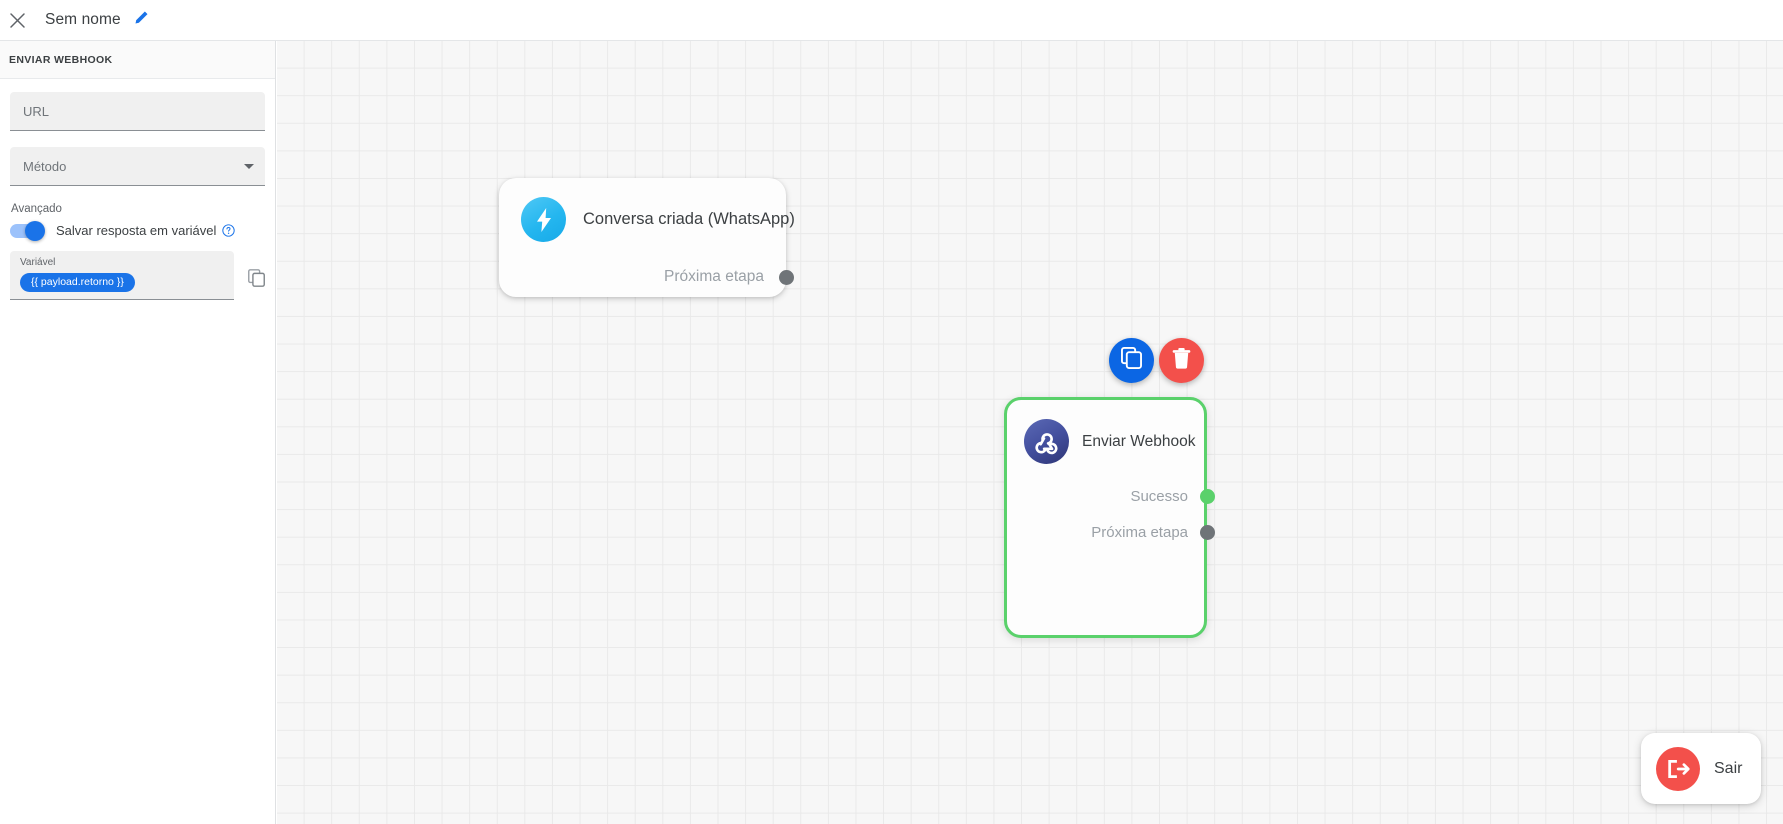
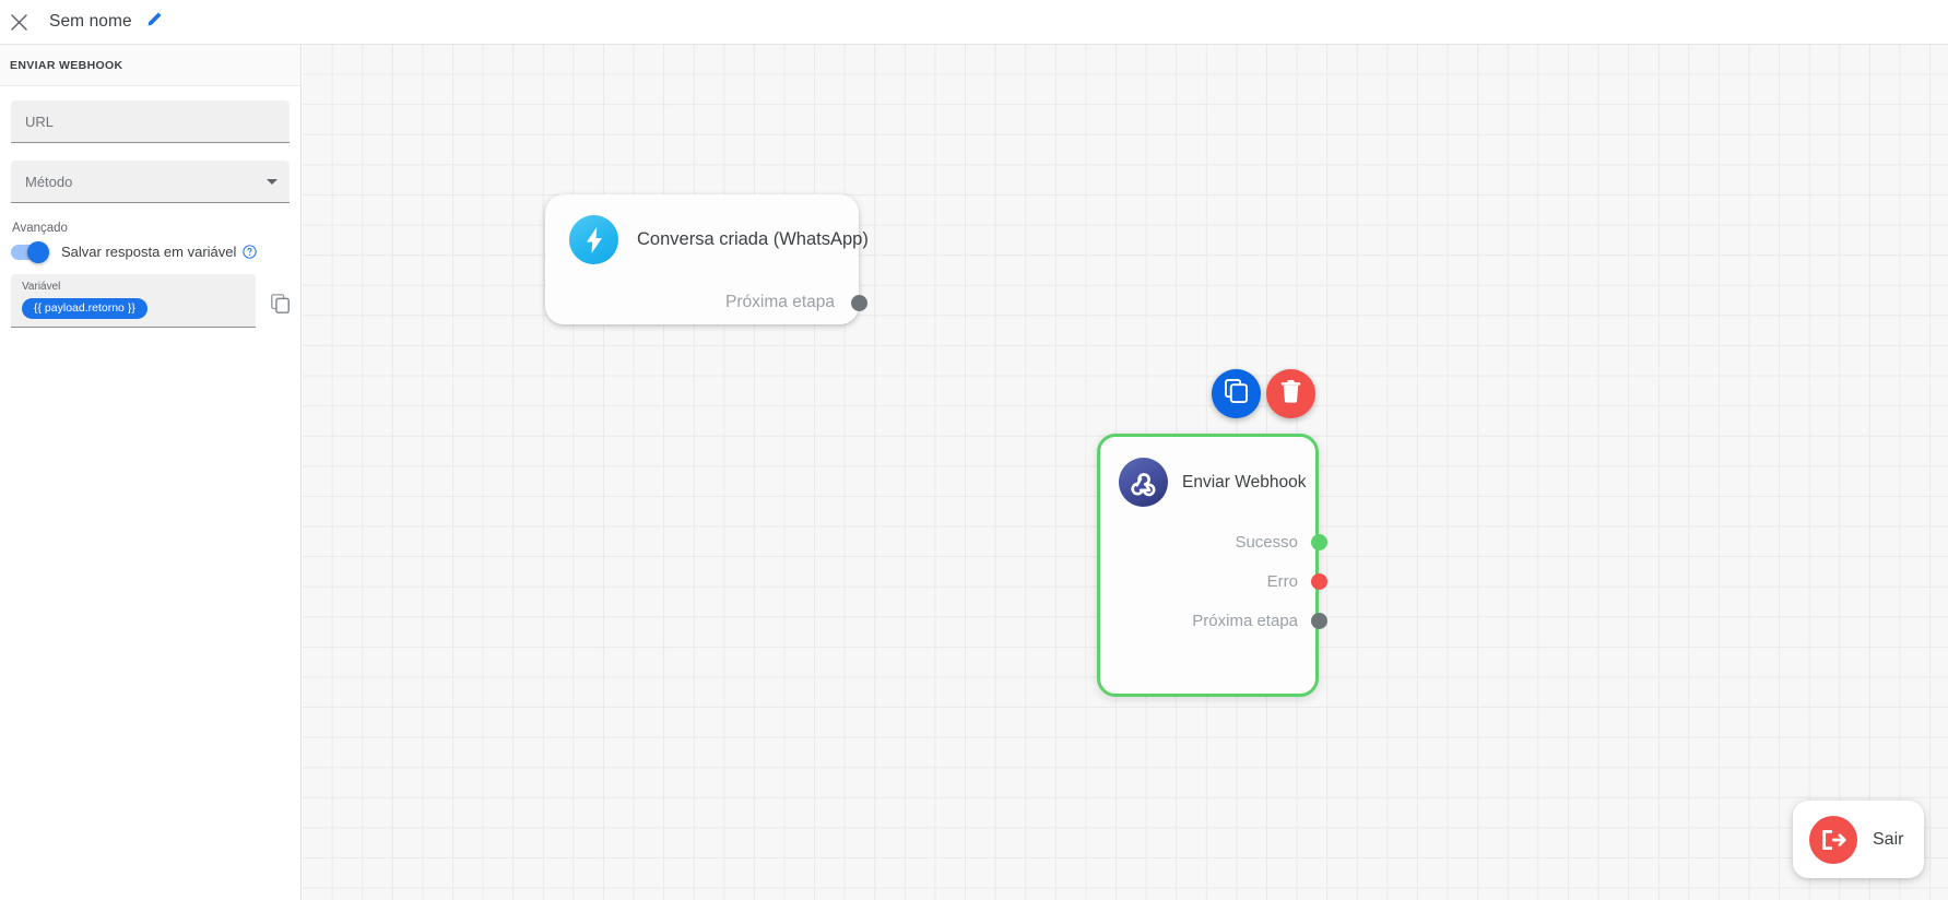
  Sem nome
  ENVIAR WEBHOOK
  URL
  Método
  Avançado
  Salvar resposta em variável
  Variável
  {{ payload.retorno }}
  Conversa criada (WhatsApp)
  Próxima etapa
  Enviar Webhook
  Sucesso
+ Erro
  Próxima etapa
  Sair
